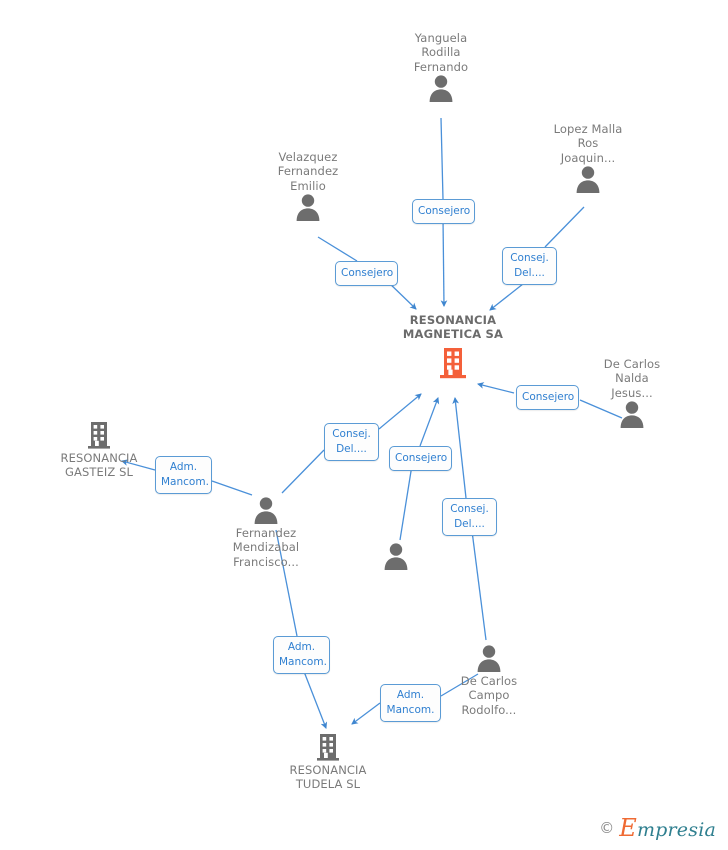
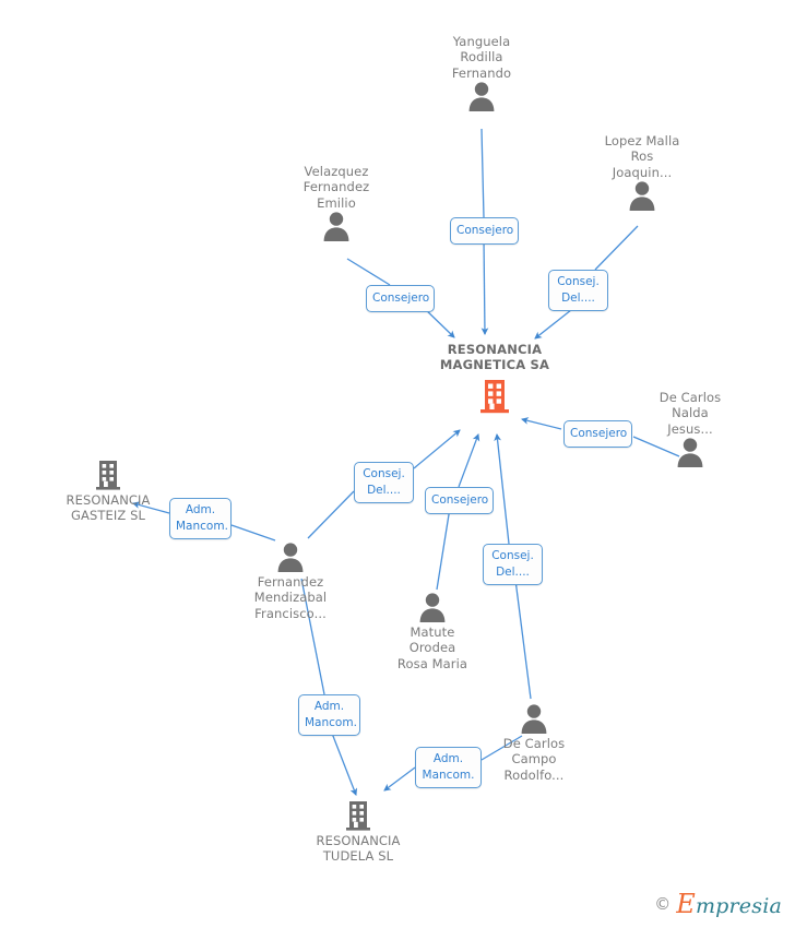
  Yanguela
  Rodilla
  Fernando
  Lopez Malla
  Ros
  Joaquin...
  Velazquez
  Fernandez
  Emilio
  RESONANCIA
  MAGNETICA SA
  De Carlos
  Nalda
  Jesus...
  RESONANCIA
  GASTEIZ SL
  Fernandez
  Mendizabal
  Francisco...
+ Matute
+ Orodea
+ Rosa Maria
  De Carlos
  Campo
  Rodolfo...
  RESONANCIA
  TUDELA SL
  Consejero
  Consej.
  Del....
  Consejero
  Consejero
  Adm.
  Mancom.
  Consej.
  Del....
  Consejero
  Consej.
  Del....
  Adm.
  Mancom.
  Adm.
  Mancom.
  ©
  Empresia
